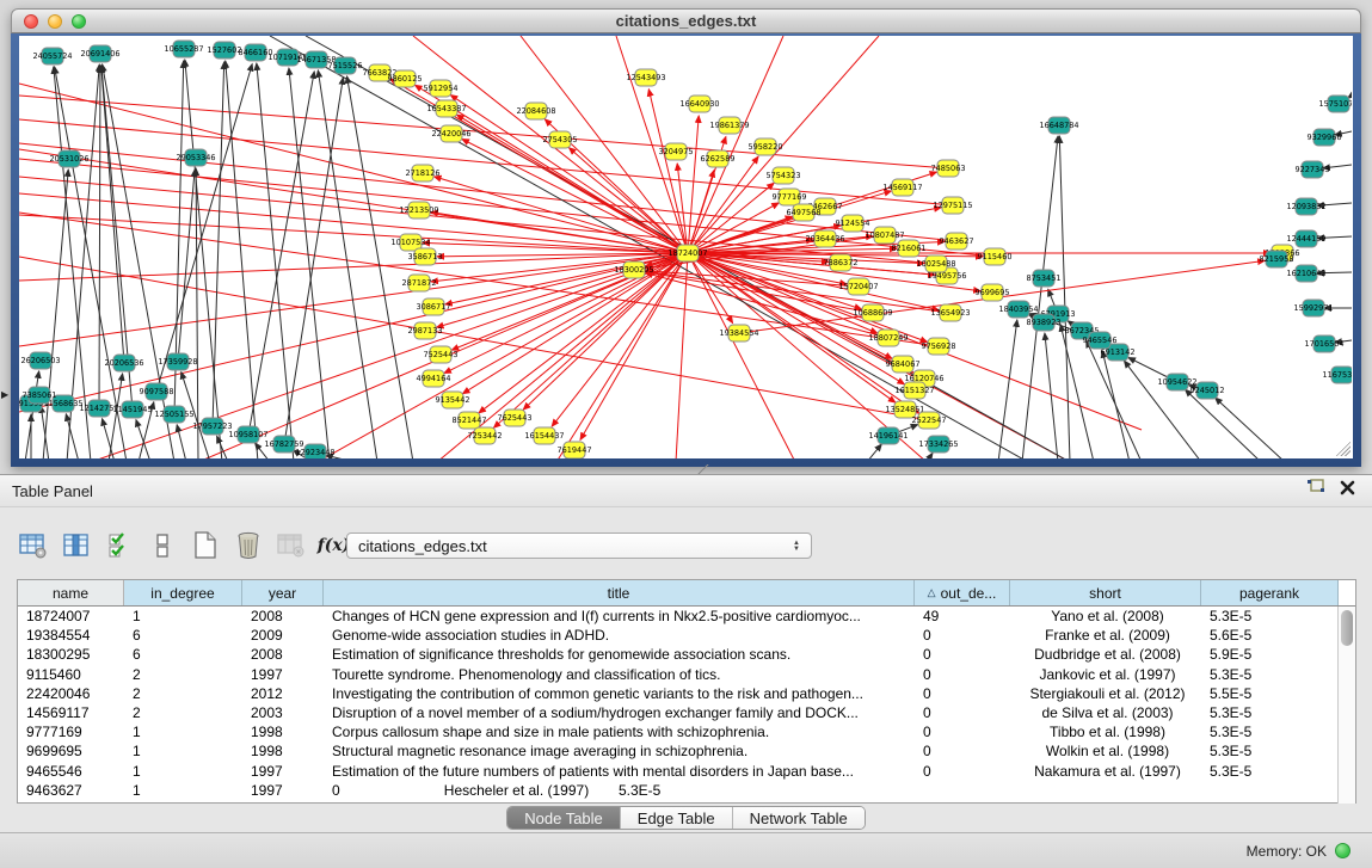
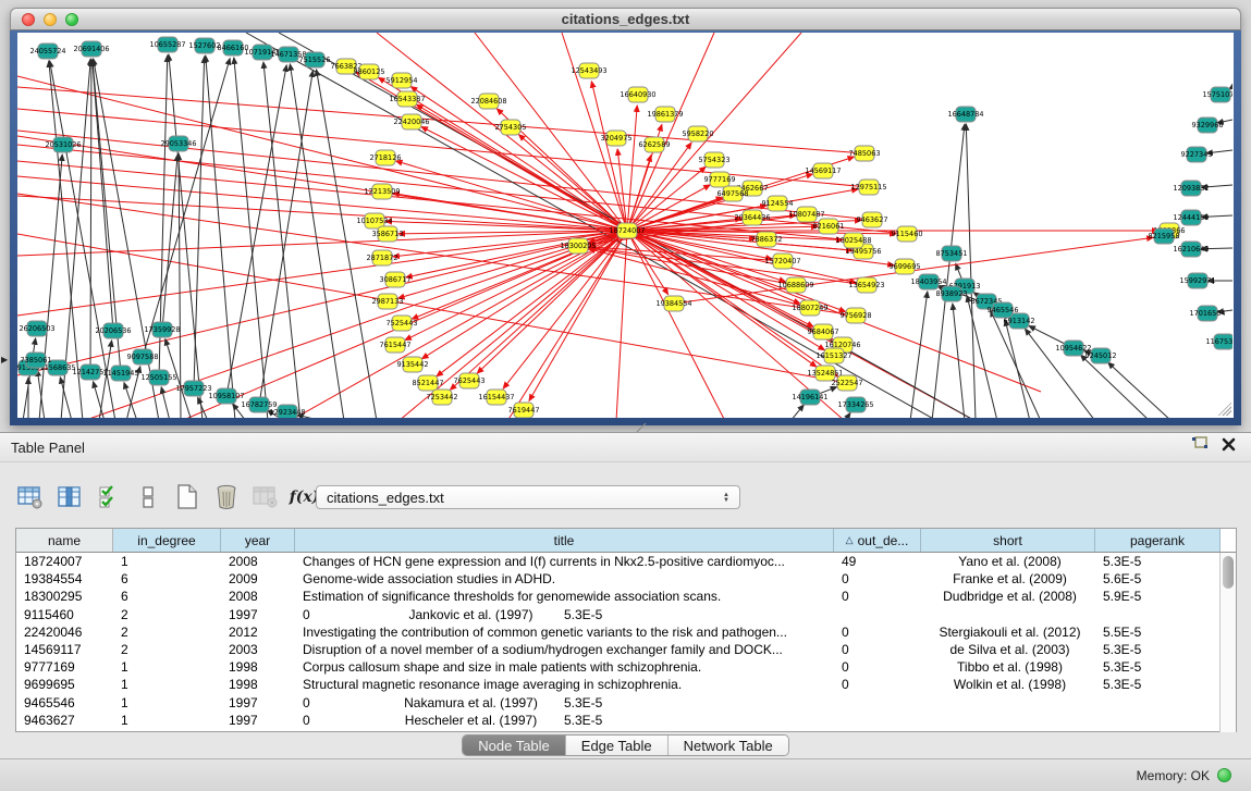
  citations_edges.txt
  24055724
  20691406
  10655287
  1527602
  8466160
  10719145
  14671358
  7515526
  20531026
  29053346
  766382
  9860125
  5912954
  16543387
  22420046
  2718126
  12213509
  10107534
  3586713
  2871872
  3086717
  2987133
  7525443
- 4994164
+ 7615447
  9135442
  8521447
  7253442
  7625443
  16154437
  7619447
  18724007
  18300295
  22084608
  2754305
  12543493
  16640930
  19861379
  3204975
  6262589
  5958220
  5754323
  9777169
  462667
  6497568
  9124554
  20364436
  10807487
  8216061
  7886372
  15720407
  10688609
  19384554
  18807249
  9684067
  16120746
  16151327
  13524851
  2522547
  9756928
  13654923
  9699695
  19495756
  9115460
  10025488
  9463627
  12975115
  7485063
  14569117
  16648784
  1575107
  9329966
  9227343
  12093832
  12444159
  8215958
  16210643
  15992971
  17016504
  116753
  8753451
  91913
  8672345
  6913142
  10954622
  9245012
  8938923
  18403954
  14196141
  17334265
  12923448
  16782759
  10958107
  17957223
  12505155
  11451945
  12142757
  1568635
  7385061
  9097588
  20206536
  17359928
  26206503
  9465546
  ▶
  Table Panel
  f(x
  citations_edges.txt
  name
  in_degree
  year
  title
  △
  out_de...
  short
  pagerank
  18724007
  1
  2008
  Changes of HCN gene expression and I(f) currents in Nkx2.5-positive cardiomyoc...
  49
  Yano et al. (2008)
  5.3E-5
  19384554
  6
  2009
  Genome-wide association studies in ADHD.
  0
  Franke et al. (2009)
  5.6E-5
  18300295
  6
  2008
  Estimation of significance thresholds for genomewide association scans.
  0
  Dudbridge et al. (2008)
  5.9E-5
  9115460
  2
  1997
- Tourette syndrome. Phenomenology and classification of tics.
  0
  Jankovic et al. (1997)
  5.3E-5
  22420046
  2
  2012
  Investigating the contribution of common genetic variants to the risk and pathogen...
  0
  Stergiakouli et al. (2012)
  5.5E-5
  14569117
  2
  2003
  Disruption of a novel member of a sodium/hydrogen exchanger family and DOCK...
  0
  de Silva et al. (2003)
  5.3E-5
  9777169
  1
  1998
  Corpus callosum shape and size in male patients with schizophrenia.
  0
  Tibbo et al. (1998)
  5.3E-5
  9699695
  1
  1998
  Structural magnetic resonance image averaging in schizophrenia.
  0
  Wolkin et al. (1998)
  5.3E-5
  9465546
  1
  1997
- Estimation of the future numbers of patients with mental disorders in Japan base...
  0
  Nakamura et al. (1997)
  5.3E-5
  9463627
  1
  1997
  0
  Hescheler et al. (1997)
  5.3E-5
  Node Table
  Edge Table
  Network Table
  Memory: OK
